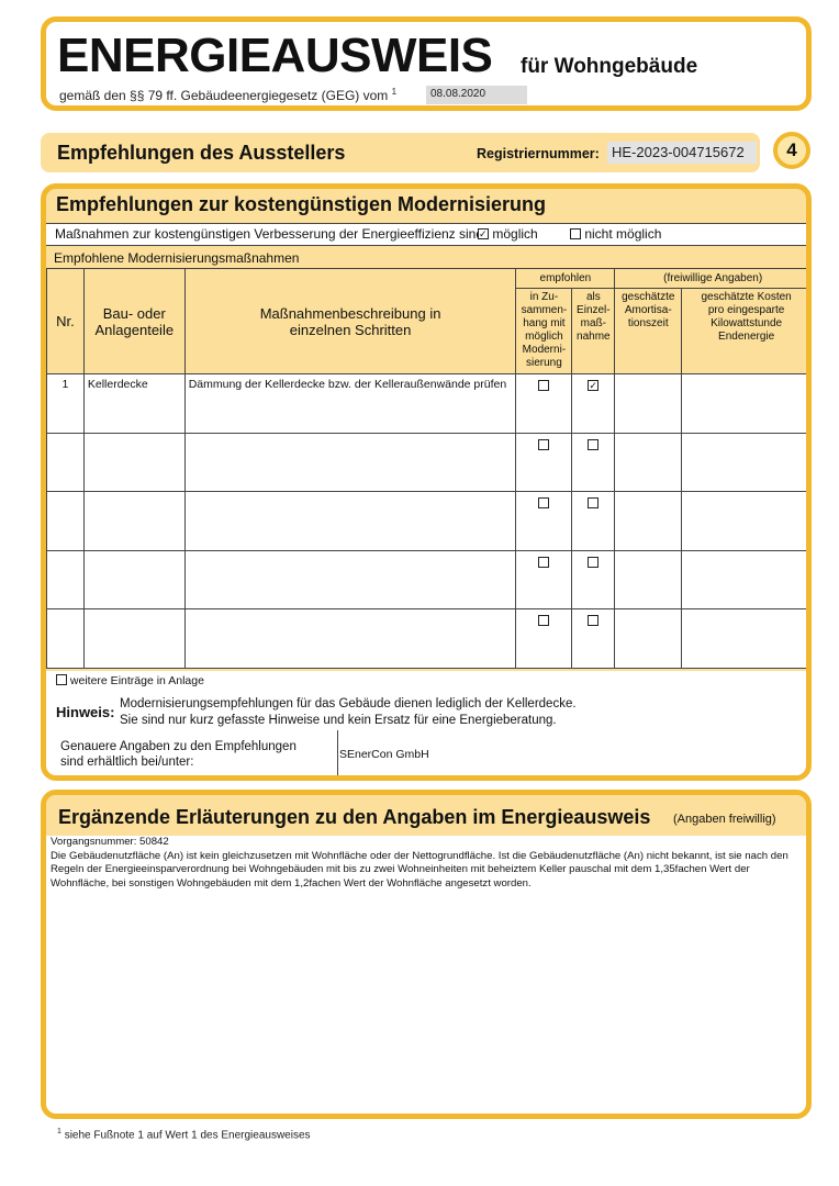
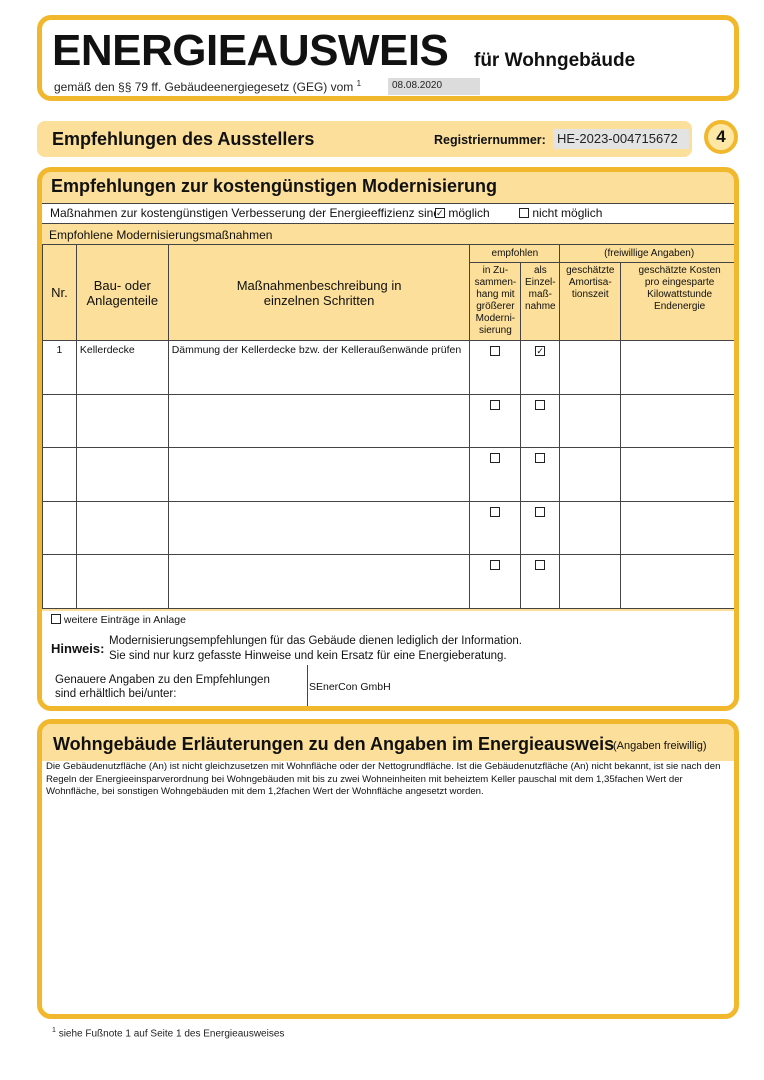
  ENERGIEAUSWEIS
  für Wohngebäude
  gemäß den §§ 79 ff. Gebäudeenergiegesetz (GEG) vom 1
  08.08.2020
  Empfehlungen des Ausstellers
  Registriernummer:
  HE-2023-004715672
  4
  Empfehlungen zur kostengünstigen Modernisierung
  Maßnahmen zur kostengünstigen Verbesserung der Energieeffizienz sin
  möglich
  nicht möglich
  Empfohlene Modernisierungsmaßnahmen
  Nr.	Bau- oder Anlagenteile	Maßnahmenbeschreibung in einzelnen Schritten	empfohlen	(freiwillige Angaben)
- in Zu-sammen-hang mit möglich Moderni-sierung	als Einzel-maß-nahme	geschätzte Amortisa-tionszeit	geschätzte Kosten pro eingesparte Kilowattstunde Endenergie
+ in Zu-sammen-hang mit größerer Moderni-sierung	als Einzel-maß-nahme	geschätzte Amortisa-tionszeit	geschätzte Kosten pro eingesparte Kilowattstunde Endenergie
  1	Kellerdecke	Dämmung der Kellerdecke bzw. der Kelleraußenwände prüfen
  weitere Einträge in Anlage
  Hinweis:
- Modernisierungsempfehlungen für das Gebäude dienen lediglich der Kellerdecke.
+ Modernisierungsempfehlungen für das Gebäude dienen lediglich der Information.
  Sie sind nur kurz gefasste Hinweise und kein Ersatz für eine Energieberatung.
  Genauere Angaben zu den Empfehlungen
  sind erhältlich bei/unter:
  SEnerCon GmbH
- Ergänzende Erläuterungen zu den Angaben im Energieausweis
+ Wohngebäude Erläuterungen zu den Angaben im Energieausweis
  (Angaben freiwillig)
- Vorgangsnummer: 50842
- Die Gebäudenutzfläche (An) ist kein gleichzusetzen mit Wohnfläche oder der Nettogrundfläche. Ist die Gebäudenutzfläche (An) nicht bekannt, ist sie nach den Regeln der Energieeinsparverordnung bei Wohngebäuden mit bis zu zwei Wohneinheiten mit beheiztem Keller pauschal mit dem 1,35fachen Wert der Wohnfläche, bei sonstigen Wohngebäuden mit dem 1,2fachen Wert der Wohnfläche angesetzt worden.
+ Die Gebäudenutzfläche (An) ist nicht gleichzusetzen mit Wohnfläche oder der Nettogrundfläche. Ist die Gebäudenutzfläche (An) nicht bekannt, ist sie nach den Regeln der Energieeinsparverordnung bei Wohngebäuden mit bis zu zwei Wohneinheiten mit beheiztem Keller pauschal mit dem 1,35fachen Wert der Wohnfläche, bei sonstigen Wohngebäuden mit dem 1,2fachen Wert der Wohnfläche angesetzt worden.
- siehe Fußnote 1 auf Wert 1 des Energieausweises
+ siehe Fußnote 1 auf Seite 1 des Energieausweises
